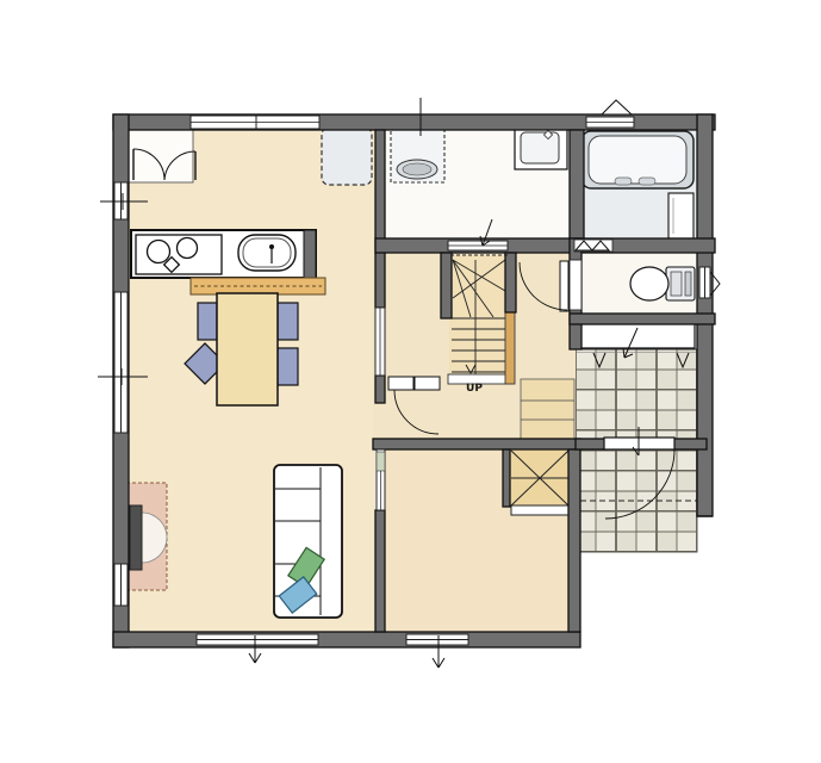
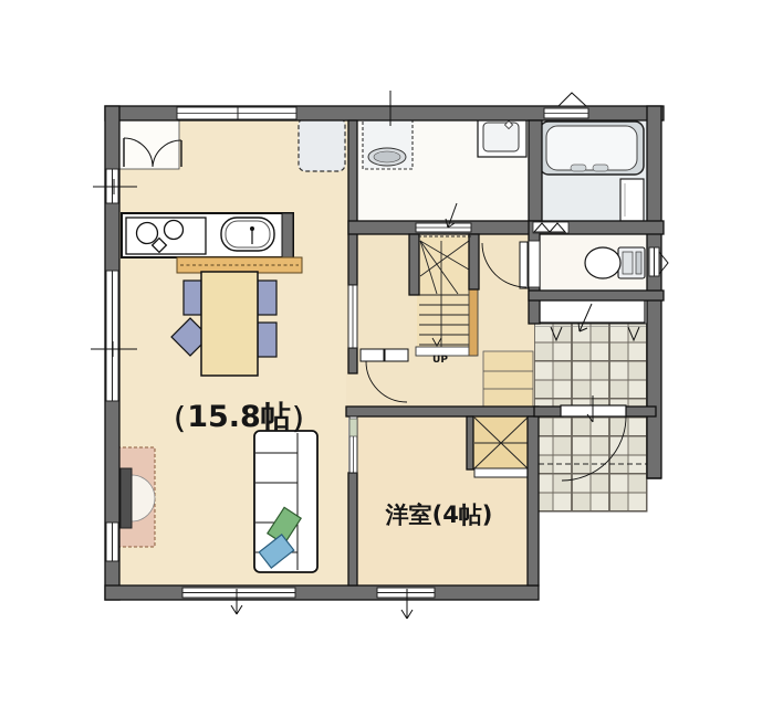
+ （15.8帖）
+ 洋室(4帖)
  UP
